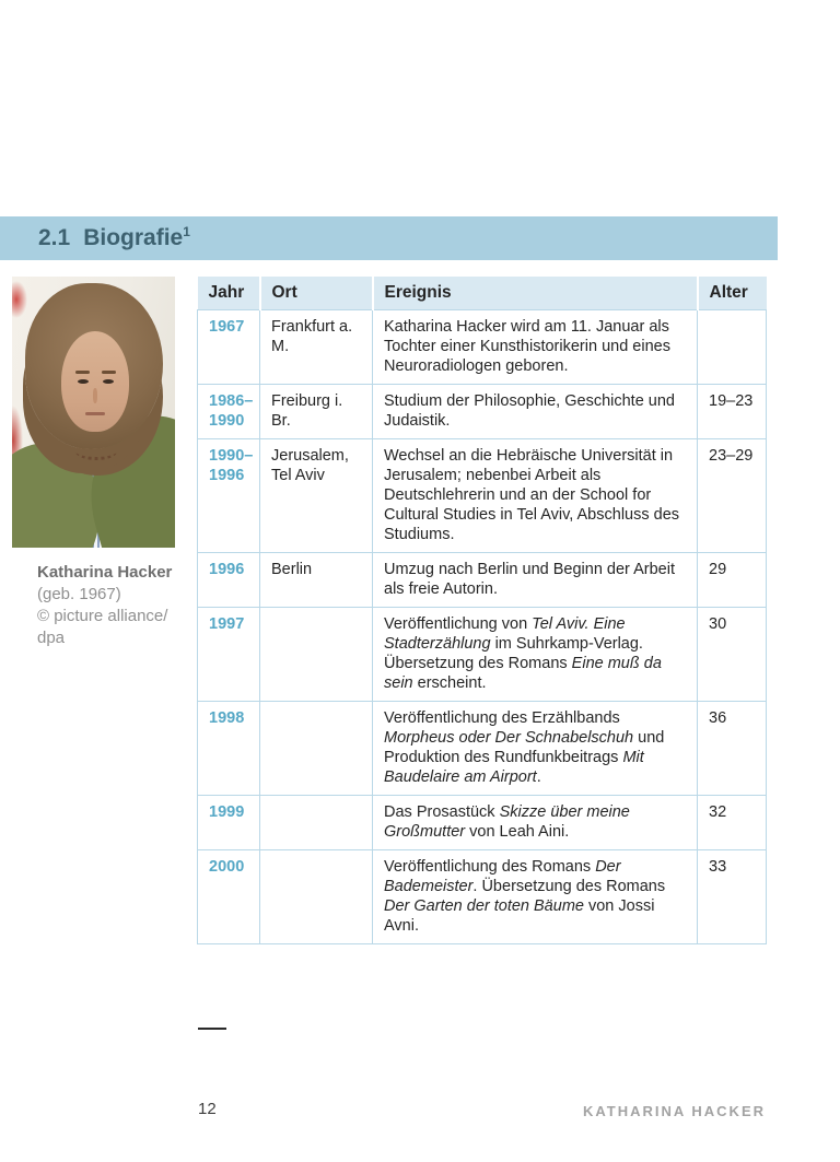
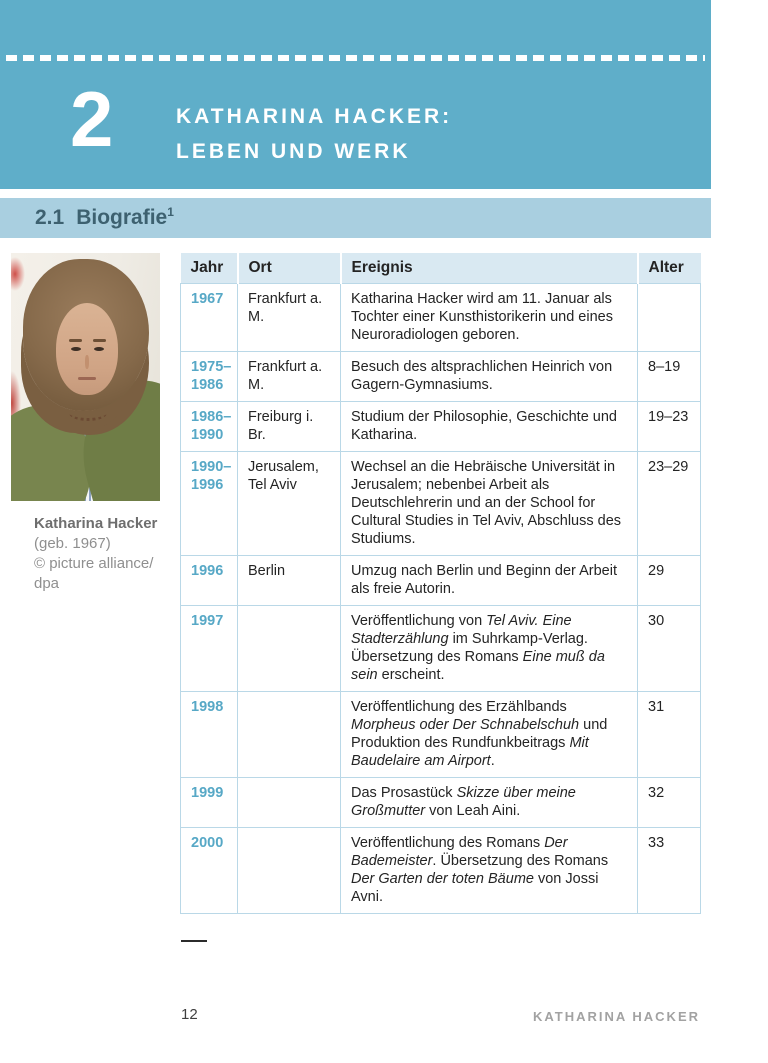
+ 2
+ KATHARINA HACKER:
+ LEBEN UND WERK
  2.1 Biografie1
  Katharina Hacker
  (geb. 1967)
  © picture alliance/
  dpa
  Jahr	Ort	Ereignis	Alter
  1967	Frankfurt a. M.	Katharina Hacker wird am 11. Januar als Tochter einer Kunsthistorikerin und eines Neuroradiologen geboren.
+ 1975–1986	Frankfurt a. M.	Besuch des altsprachlichen Heinrich von Gagern-Gymnasiums.	8–19
- 1986–1990	Freiburg i. Br.	Studium der Philosophie, Geschichte und Judaistik.	19–23
+ 1986–1990	Freiburg i. Br.	Studium der Philosophie, Geschichte und Katharina.	19–23
  1990–1996	Jerusalem, Tel Aviv	Wechsel an die Hebräische Universität in Jerusalem; nebenbei Arbeit als Deutschlehrerin und an der School for Cultural Studies in Tel Aviv, Abschluss des Studiums.	23–29
  1996	Berlin	Umzug nach Berlin und Beginn der Arbeit als freie Autorin.	29
  1997		Veröffentlichung von Tel Aviv. Eine Stadterzählung im Suhrkamp-Verlag. Übersetzung des Romans Eine muß da sein erscheint.	30
- 1998		Veröffentlichung des Erzählbands Morpheus oder Der Schnabelschuh und Produktion des Rundfunkbeitrags Mit Baudelaire am Airport.	36
+ 1998		Veröffentlichung des Erzählbands Morpheus oder Der Schnabelschuh und Produktion des Rundfunkbeitrags Mit Baudelaire am Airport.	31
  1999		Das Prosastück Skizze über meine Großmutter von Leah Aini.	32
  2000		Veröffentlichung des Romans Der Bademeister. Übersetzung des Romans Der Garten der toten Bäume von Jossi Avni.	33
  12
  KATHARINA HACKER
